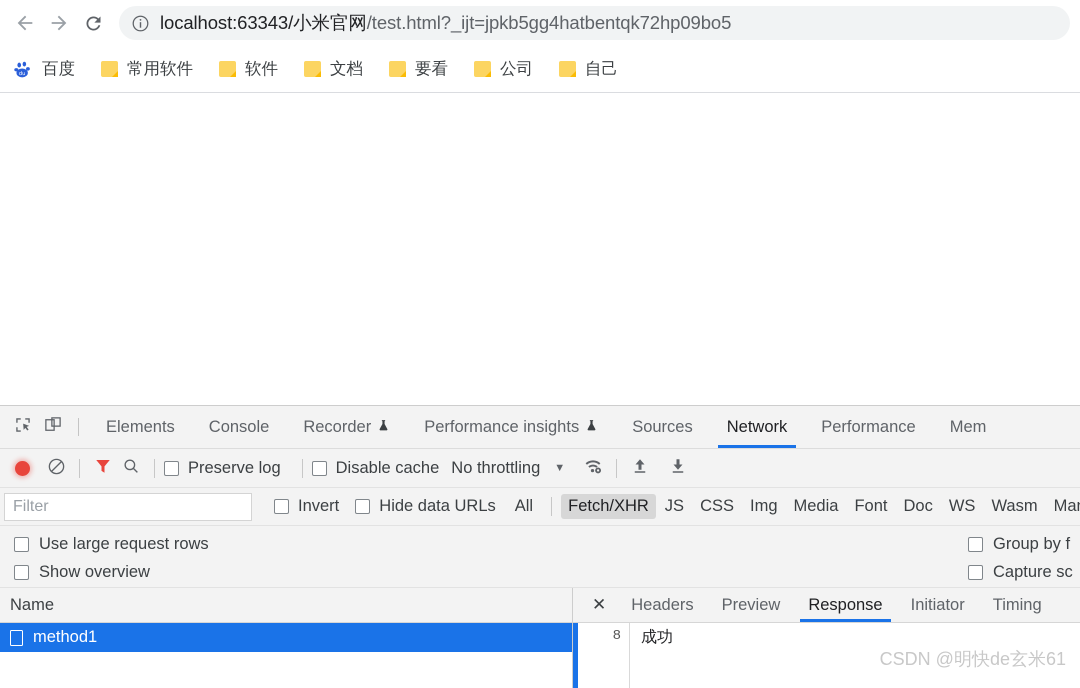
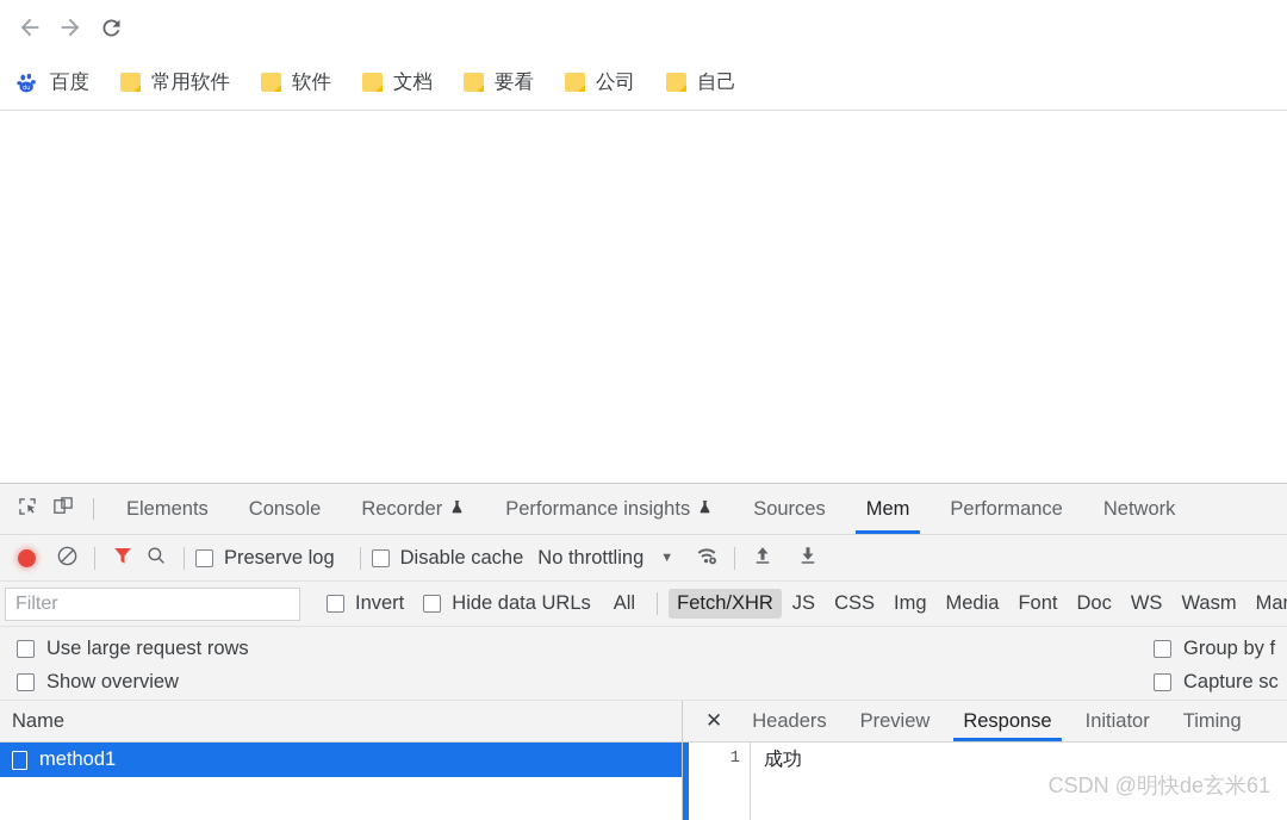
- localhost:63343/小米官网/test.html?_ijt=jpkb5gg4hatbentqk72hp09bo5
  百度
  常用软件
  软件
  文档
  要看
  公司
  自己
  Elements
  Console
  Recorder
  Performance insights
  Sources
- Network
+ Mem
  Performance
- Mem
+ Network
  Preserve log
  Disable cache
  No throttling
  ▼
  Filter
  Invert
  Hide data URLs
  All
  Fetch/XHR
  JS
  CSS
  Img
  Media
  Font
  Doc
  WS
  Wasm
  Use large request rows
  Show overview
  Group by f
  Capture sc
  Name
  method1
  ✕
  Headers
  Preview
  Response
  Initiator
  Timing
- 8
+ 1
  成功
  CSDN @明快de玄米61
